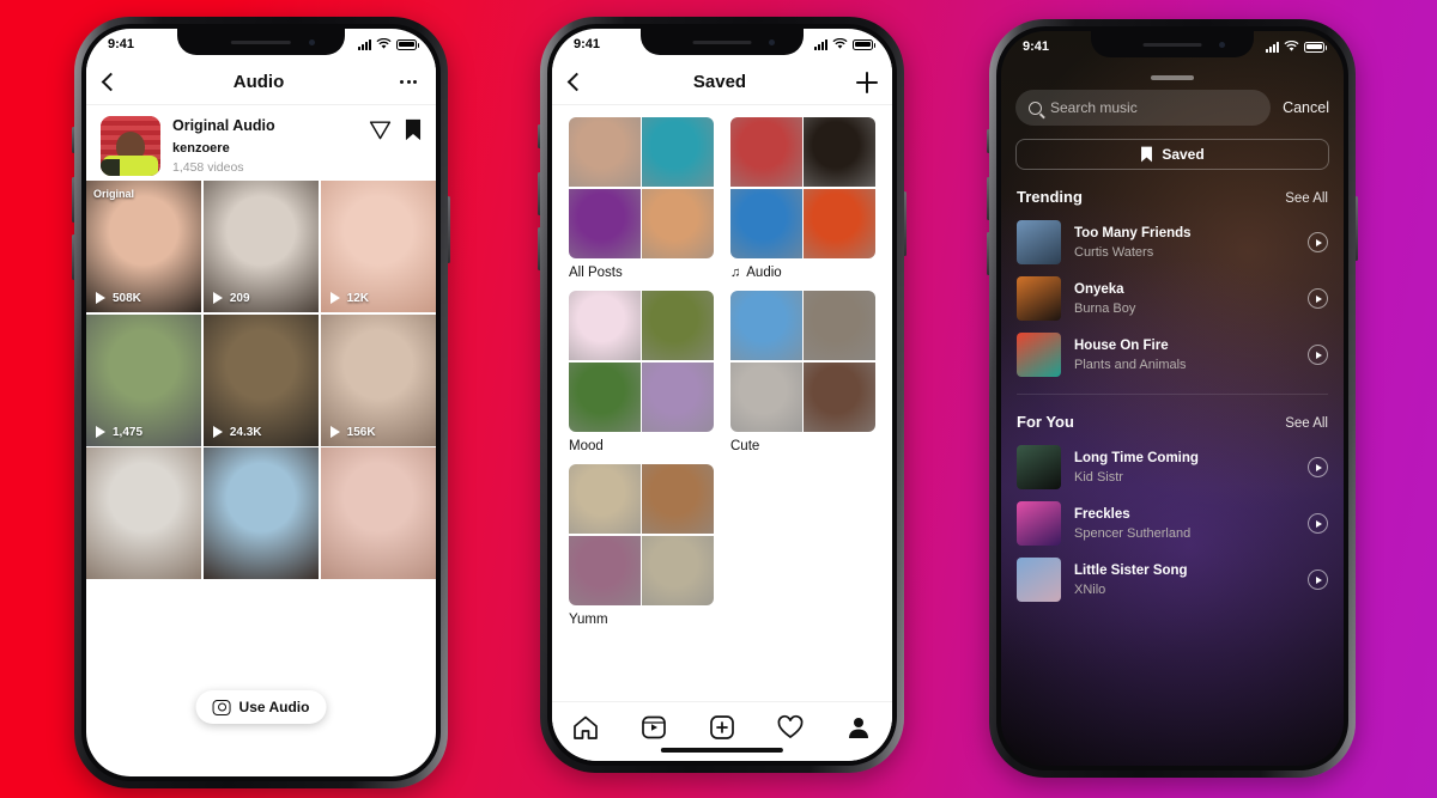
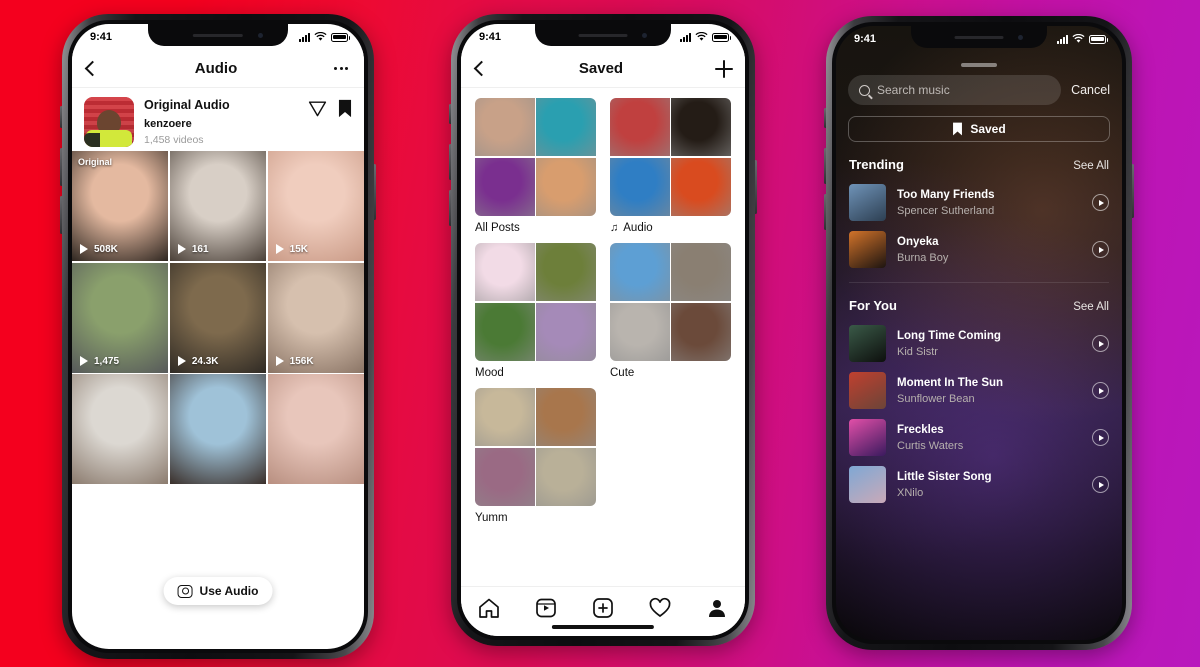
  9:41
  Audio
  Original Audio
  kenzoere
  1,458 videos
  Original
  508K
- 209
+ 161
- 12K
+ 15K
  1,475
  24.3K
  156K
  Use Audio
  9:41
  Saved
  All Posts
  ♫
  Audio
  Mood
  Cute
  Yumm
  9:41
  Search music
  Cancel
  Saved
  Trending
  See All
  Too Many Friends
- Curtis Waters
+ Spencer Sutherland
  Onyeka
  Burna Boy
- House On Fire
- Plants and Animals
  For You
  See All
  Long Time Coming
  Kid Sistr
+ Moment In The Sun
+ Sunflower Bean
  Freckles
- Spencer Sutherland
+ Curtis Waters
  Little Sister Song
  XNilo
